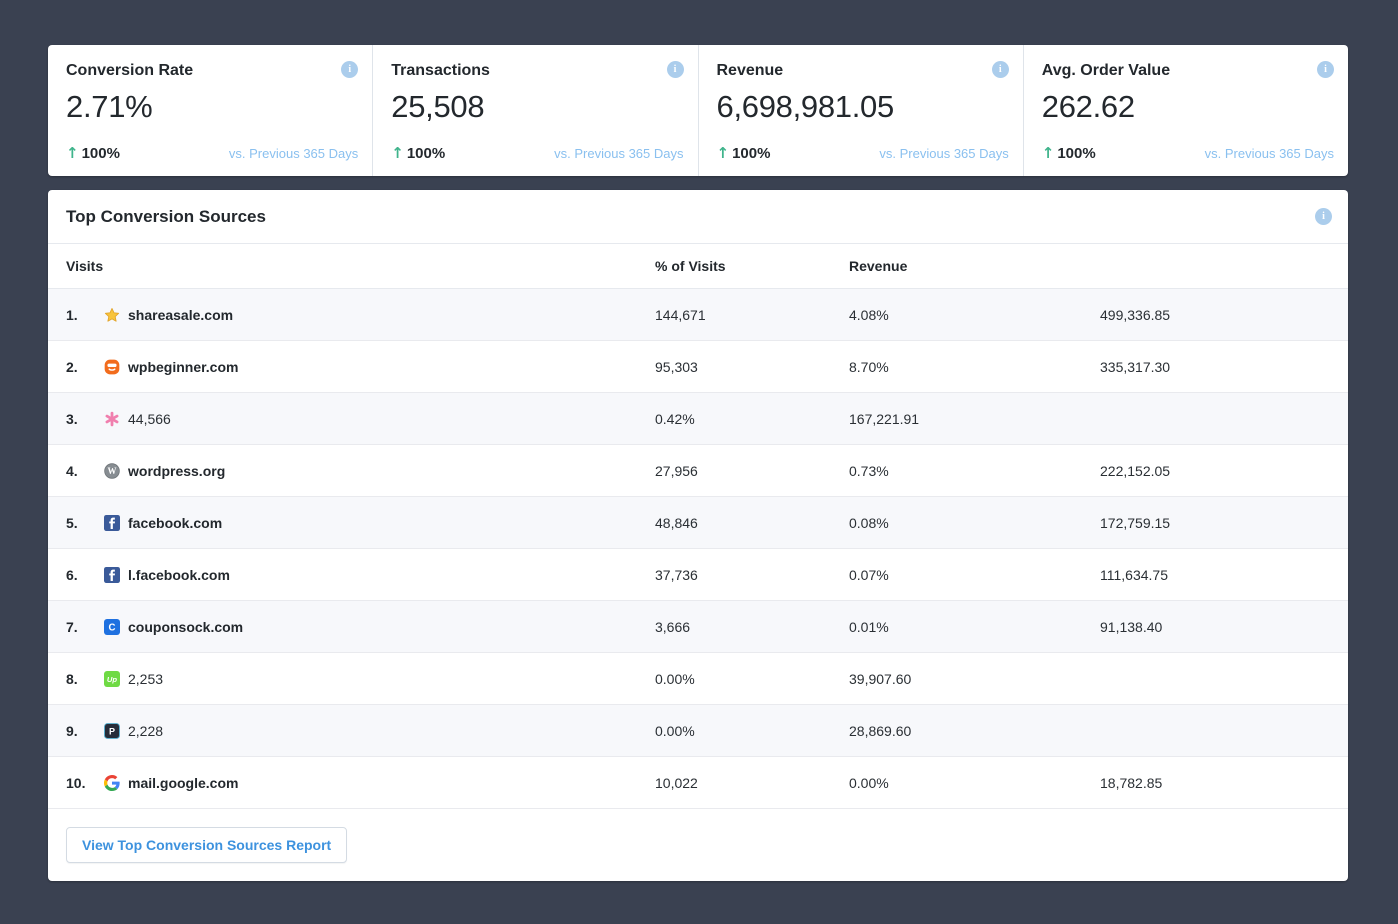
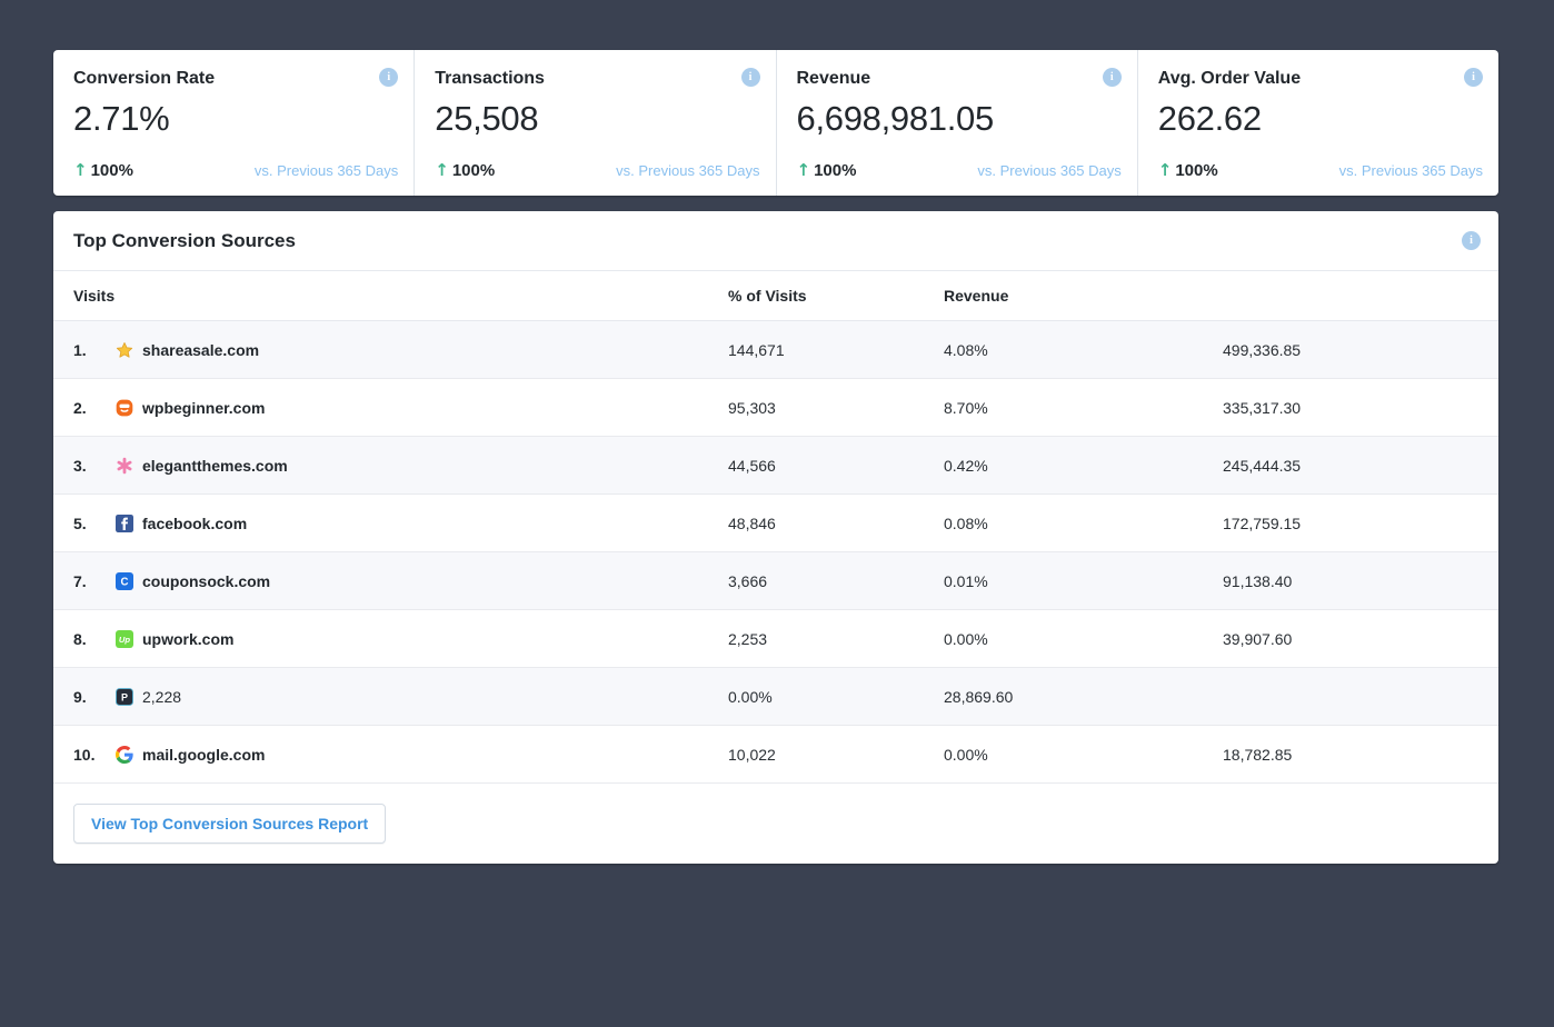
  Conversion Rate
  i
  2.71%
  ↑ 100%
  vs. Previous 365 Days
  Transactions
  i
  25,508
  ↑ 100%
  vs. Previous 365 Days
  Revenue
  i
  6,698,981.05
  ↑ 100%
  vs. Previous 365 Days
  Avg. Order Value
  i
  262.62
  ↑ 100%
  vs. Previous 365 Days
  Top Conversion Sources
  i
  Visits
  % of Visits
  Revenue
  1.
  shareasale.com
  144,671
  4.08%
  499,336.85
  2.
  wpbeginner.com
  95,303
  8.70%
  335,317.30
  3.
+ elegantthemes.com
  44,566
  0.42%
- 167,221.91
+ 245,444.35
- 4.
- W
- wordpress.org
- 27,956
- 0.73%
- 222,152.05
  5.
  facebook.com
  48,846
  0.08%
  172,759.15
- 6.
- l.facebook.com
- 37,736
- 0.07%
- 111,634.75
  7.
  C
  couponsock.com
  3,666
  0.01%
  91,138.40
  8.
  Up
+ upwork.com
  2,253
  0.00%
  39,907.60
  9.
  P
  2,228
  0.00%
  28,869.60
  10.
  mail.google.com
  10,022
  0.00%
  18,782.85
  View Top Conversion Sources Report
